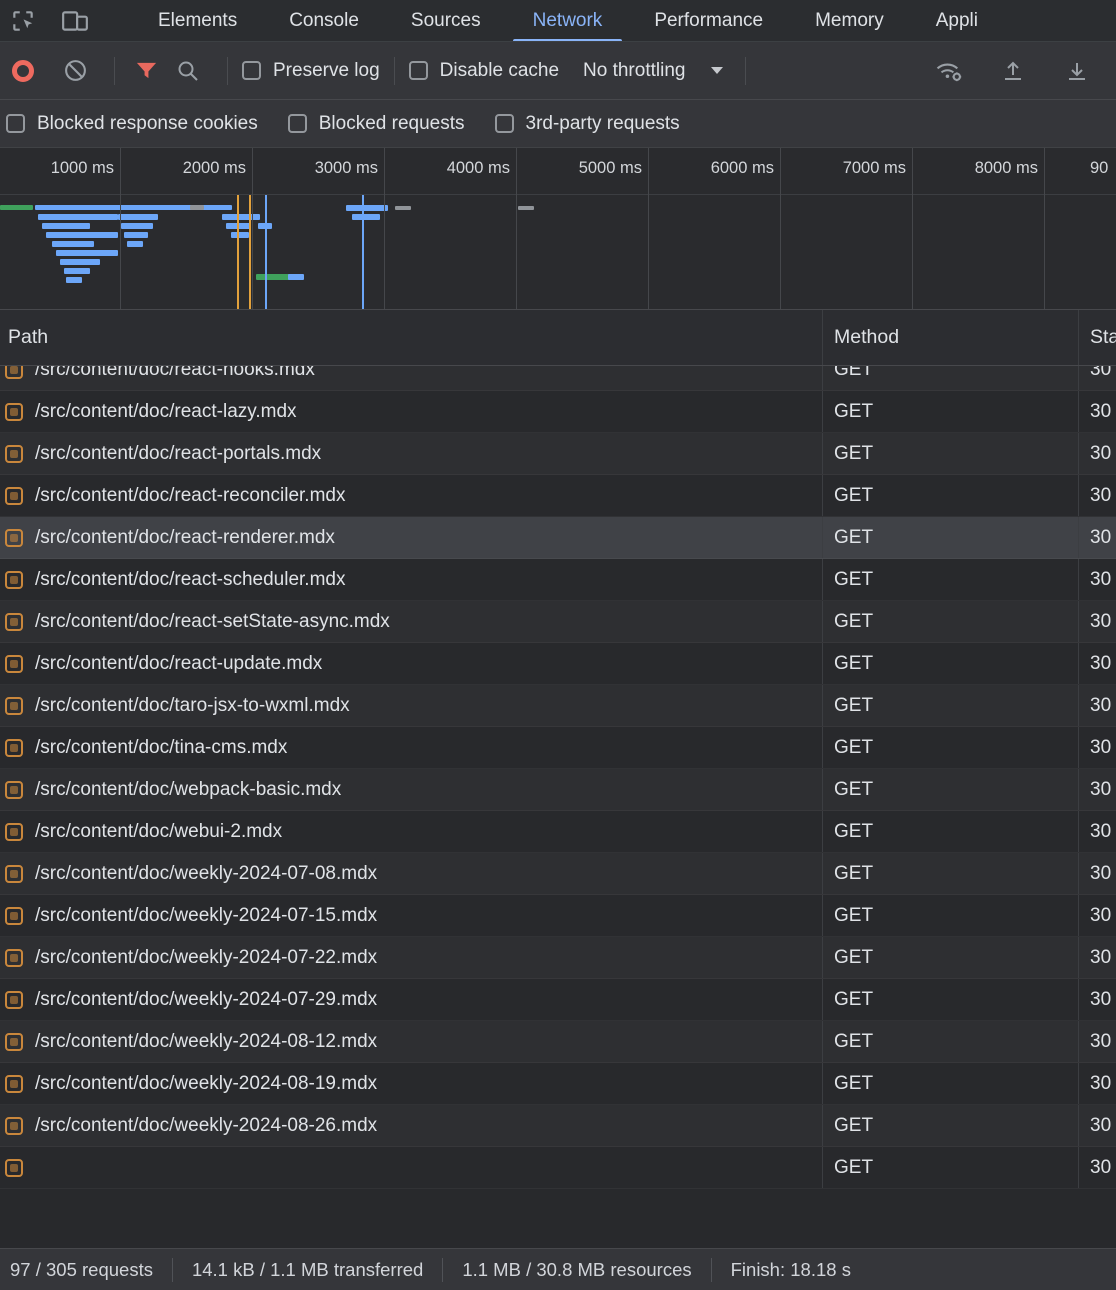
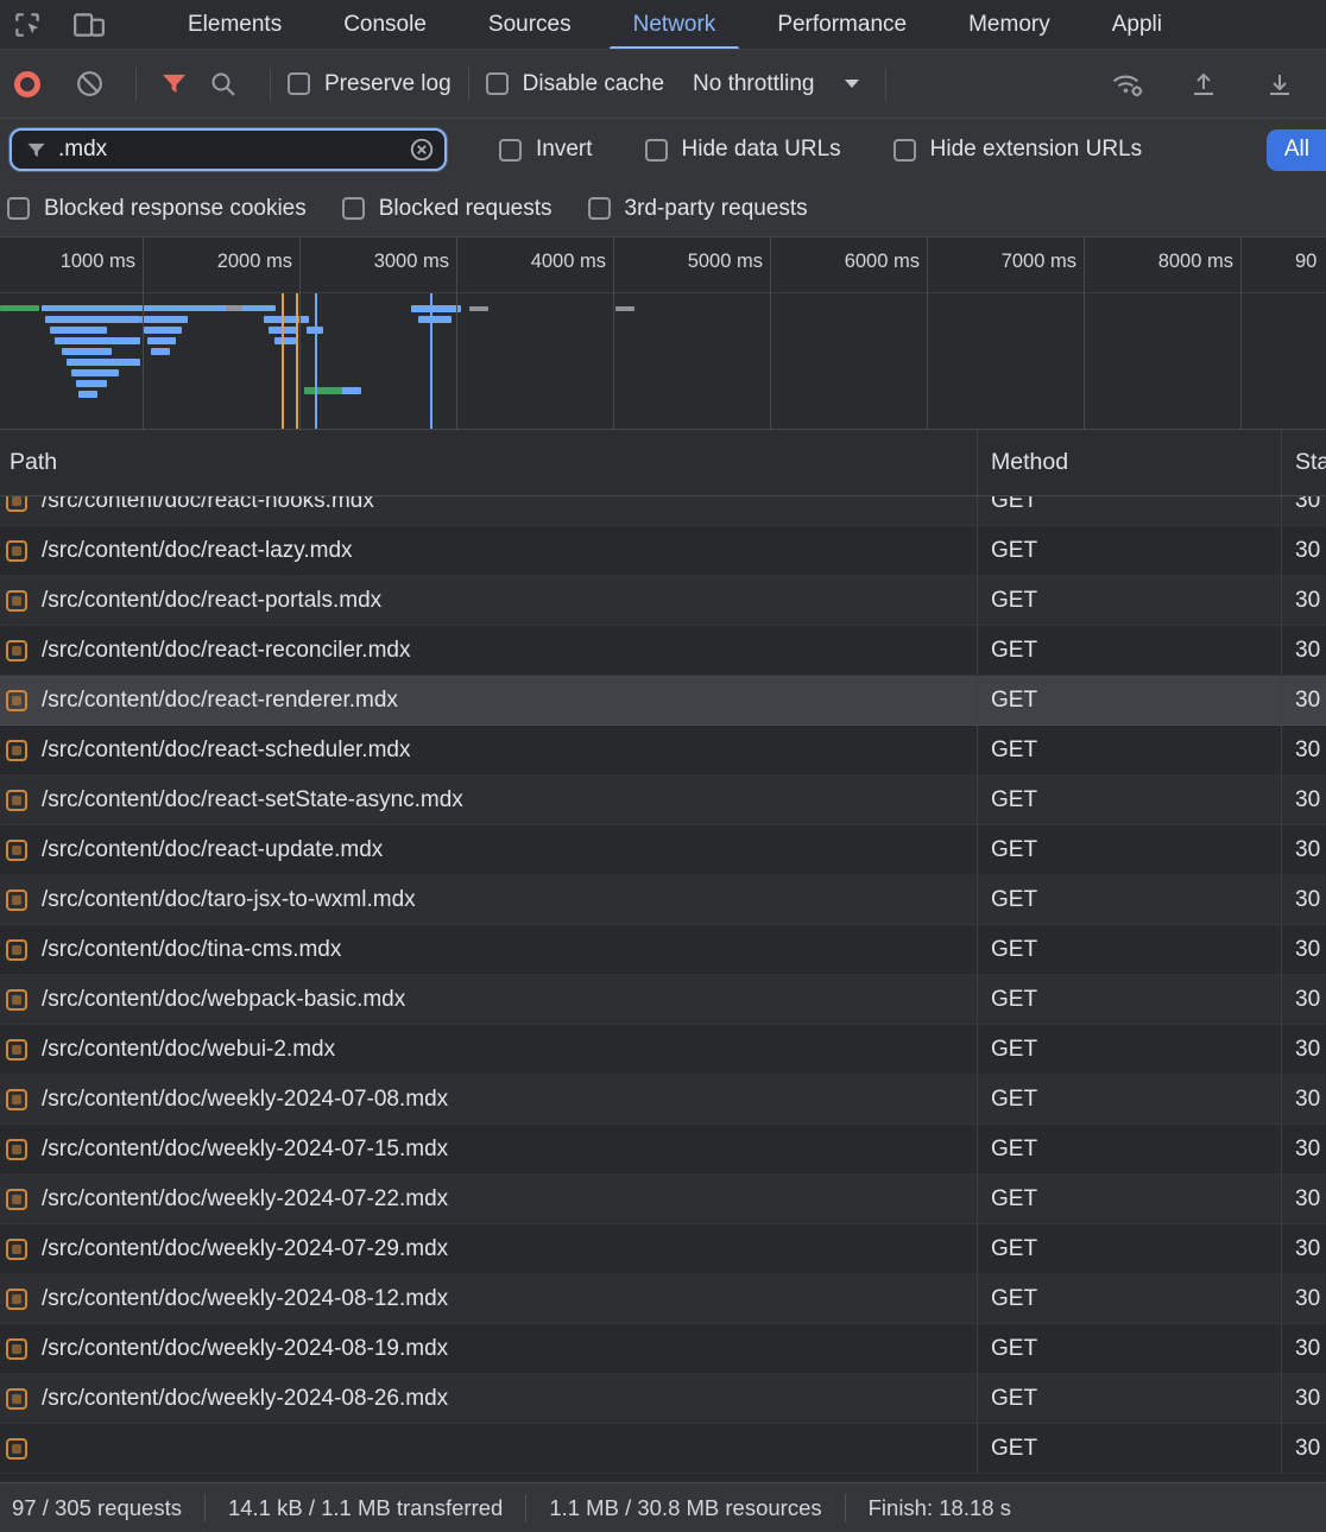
  Elements
  Console
  Sources
  Network
  Performance
  Memory
  Appli
  Preserve log
  Disable cache
  No throttling
+ .mdx
+ Invert
+ Hide data URLs
+ Hide extension URLs
+ All
  Blocked response cookies
  Blocked requests
  3rd-party requests
  1000 ms
  2000 ms
  3000 ms
  4000 ms
  5000 ms
  6000 ms
  7000 ms
  8000 ms
  90
  Path
  Method
  Sta
  /src/content/doc/react-hooks.mdx
  GET
  30
  /src/content/doc/react-lazy.mdx
  GET
  30
  /src/content/doc/react-portals.mdx
  GET
  30
  /src/content/doc/react-reconciler.mdx
  GET
  30
  /src/content/doc/react-renderer.mdx
  GET
  30
  /src/content/doc/react-scheduler.mdx
  GET
  30
  /src/content/doc/react-setState-async.mdx
  GET
  30
  /src/content/doc/react-update.mdx
  GET
  30
  /src/content/doc/taro-jsx-to-wxml.mdx
  GET
  30
  /src/content/doc/tina-cms.mdx
  GET
  30
  /src/content/doc/webpack-basic.mdx
  GET
  30
  /src/content/doc/webui-2.mdx
  GET
  30
  /src/content/doc/weekly-2024-07-08.mdx
  GET
  30
  /src/content/doc/weekly-2024-07-15.mdx
  GET
  30
  /src/content/doc/weekly-2024-07-22.mdx
  GET
  30
  /src/content/doc/weekly-2024-07-29.mdx
  GET
  30
  /src/content/doc/weekly-2024-08-12.mdx
  GET
  30
  /src/content/doc/weekly-2024-08-19.mdx
  GET
  30
  /src/content/doc/weekly-2024-08-26.mdx
  GET
  30
  GET
  30
  97 / 305 requests
  14.1 kB / 1.1 MB transferred
  1.1 MB / 30.8 MB resources
  Finish: 18.18 s
